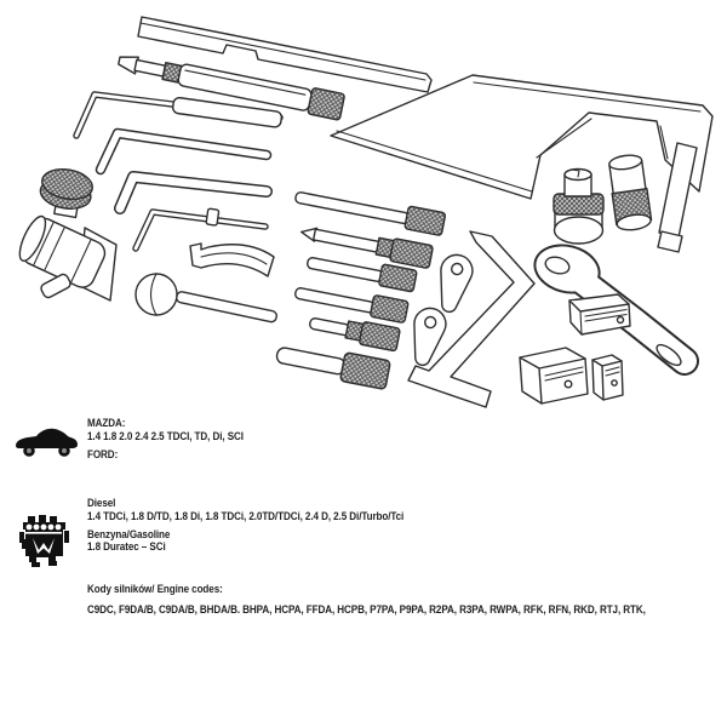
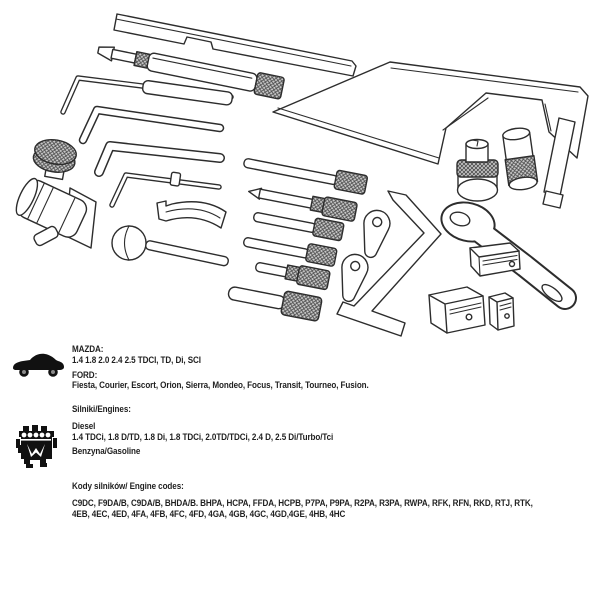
  MAZDA:
  1.4 1.8 2.0 2.4 2.5 TDCI, TD, Di, SCI
  FORD:
+ Fiesta, Courier, Escort, Orion, Sierra, Mondeo, Focus, Transit, Tourneo, Fusion.
+ Silniki/Engines:
  Diesel
  1.4 TDCi, 1.8 D/TD, 1.8 Di, 1.8 TDCi, 2.0TD/TDCi, 2.4 D, 2.5 Di/Turbo/Tci
  Benzyna/Gasoline
- 1.8 Duratec – SCi
  Kody silników/ Engine codes:
  C9DC, F9DA/B, C9DA/B, BHDA/B. BHPA, HCPA, FFDA, HCPB, P7PA, P9PA, R2PA, R3PA, RWPA, RFK, RFN, RKD, RTJ, RTK,
+ 4EB, 4EC, 4ED, 4FA, 4FB, 4FC, 4FD, 4GA, 4GB, 4GC, 4GD,4GE, 4HB, 4HC
